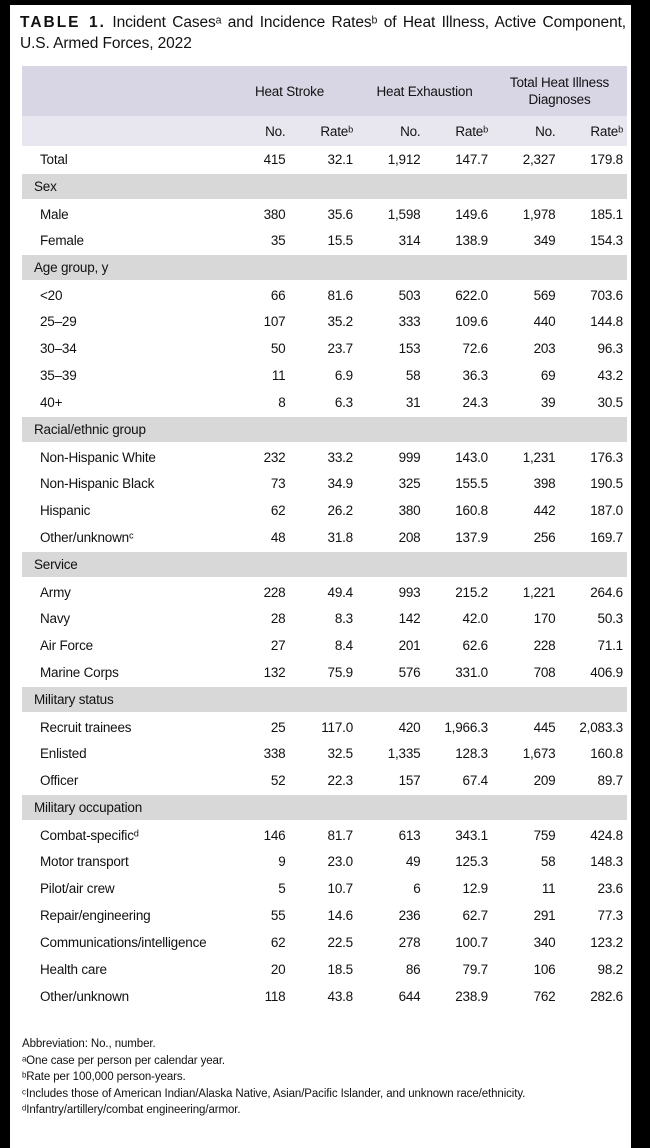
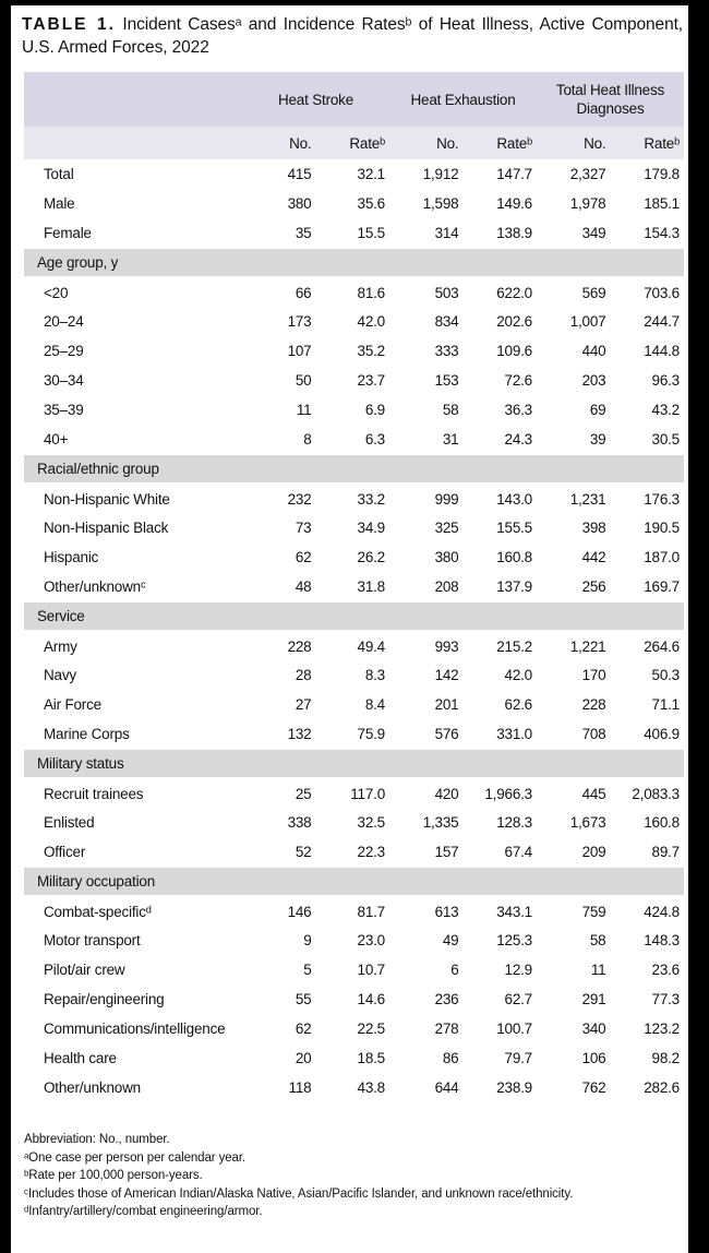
  TABLE 1. Incident Casesᵃ and Incidence Ratesᵇ of Heat Illness, Active Component,
  U.S. Armed Forces, 2022
  	Heat Stroke	Heat Exhaustion	Total Heat Illness Diagnoses
  	No.	Rateᵇ	No.	Rateᵇ	No.	Rateᵇ
  Total	415	32.1	1,912	147.7	2,327	179.8
- Sex
  Male	380	35.6	1,598	149.6	1,978	185.1
  Female	35	15.5	314	138.9	349	154.3
  Age group, y
  <20	66	81.6	503	622.0	569	703.6
+ 20–24	173	42.0	834	202.6	1,007	244.7
  25–29	107	35.2	333	109.6	440	144.8
  30–34	50	23.7	153	72.6	203	96.3
  35–39	11	6.9	58	36.3	69	43.2
  40+	8	6.3	31	24.3	39	30.5
  Racial/ethnic group
  Non-Hispanic White	232	33.2	999	143.0	1,231	176.3
  Non-Hispanic Black	73	34.9	325	155.5	398	190.5
  Hispanic	62	26.2	380	160.8	442	187.0
  Other/unknownᶜ	48	31.8	208	137.9	256	169.7
  Service
  Army	228	49.4	993	215.2	1,221	264.6
  Navy	28	8.3	142	42.0	170	50.3
  Air Force	27	8.4	201	62.6	228	71.1
  Marine Corps	132	75.9	576	331.0	708	406.9
  Military status
  Recruit trainees	25	117.0	420	1,966.3	445	2,083.3
  Enlisted	338	32.5	1,335	128.3	1,673	160.8
  Officer	52	22.3	157	67.4	209	89.7
  Military occupation
  Combat-specificᵈ	146	81.7	613	343.1	759	424.8
  Motor transport	9	23.0	49	125.3	58	148.3
  Pilot/air crew	5	10.7	6	12.9	11	23.6
  Repair/engineering	55	14.6	236	62.7	291	77.3
  Communications/intelligence	62	22.5	278	100.7	340	123.2
  Health care	20	18.5	86	79.7	106	98.2
  Other/unknown	118	43.8	644	238.9	762	282.6
  Abbreviation: No., number.
  ᵃOne case per person per calendar year.
  ᵇRate per 100,000 person-years.
  ᶜIncludes those of American Indian/Alaska Native, Asian/Pacific Islander, and unknown race/ethnicity.
  ᵈInfantry/artillery/combat engineering/armor.
